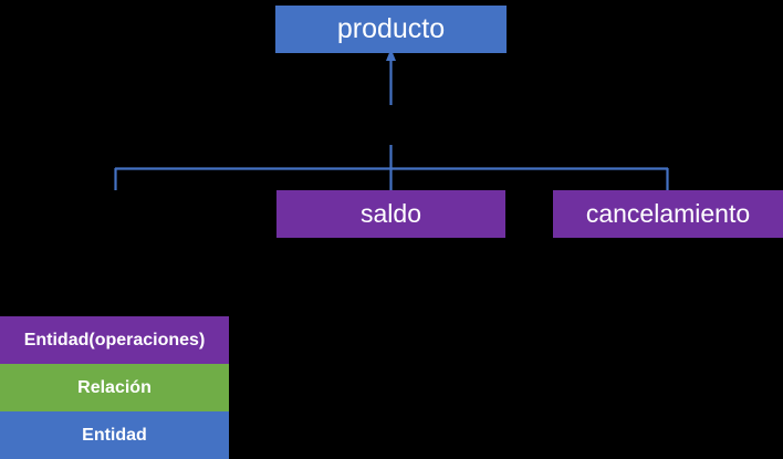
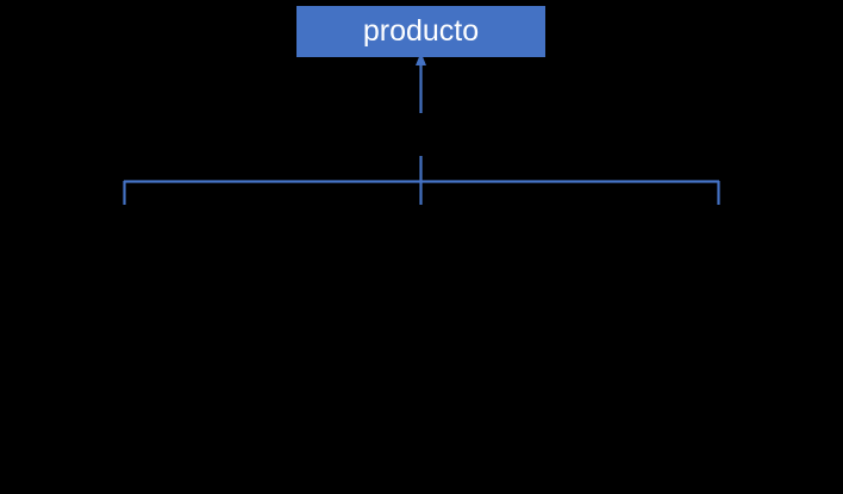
  producto
- saldo
- cancelamiento
- Entidad(operaciones)
- Relación
- Entidad
